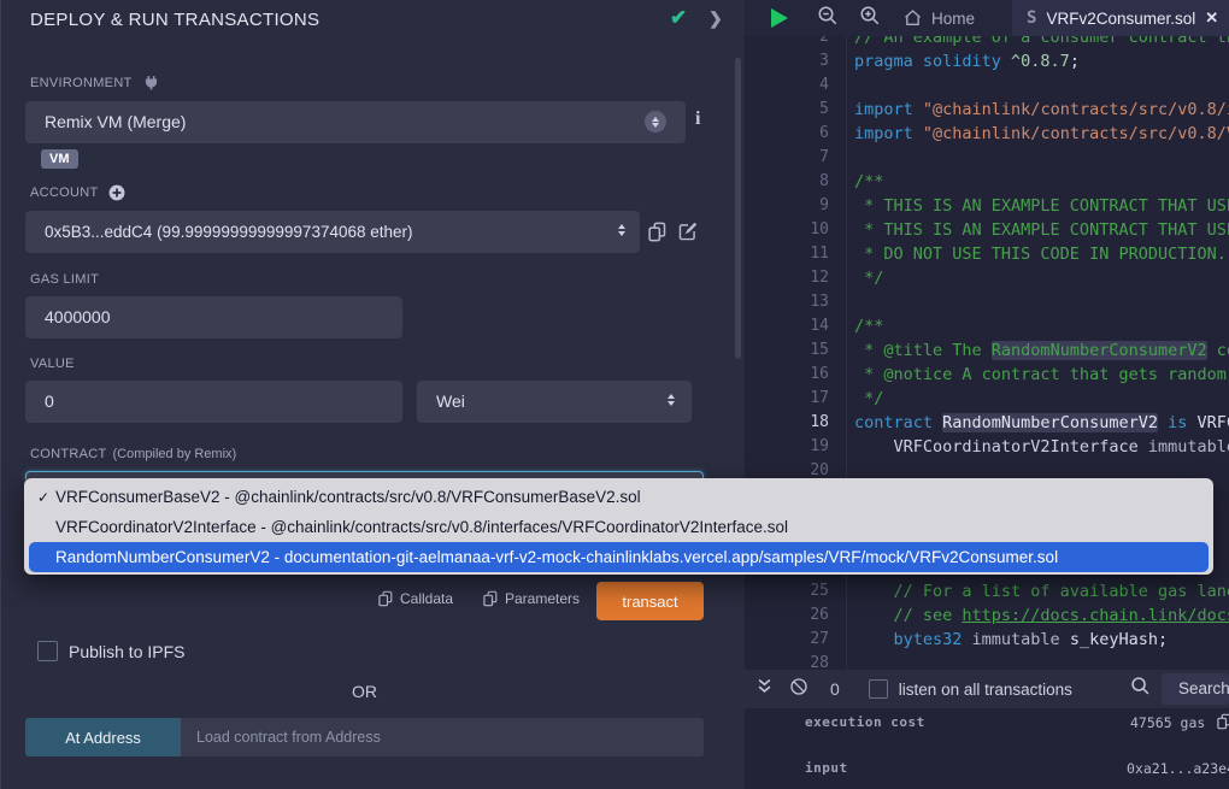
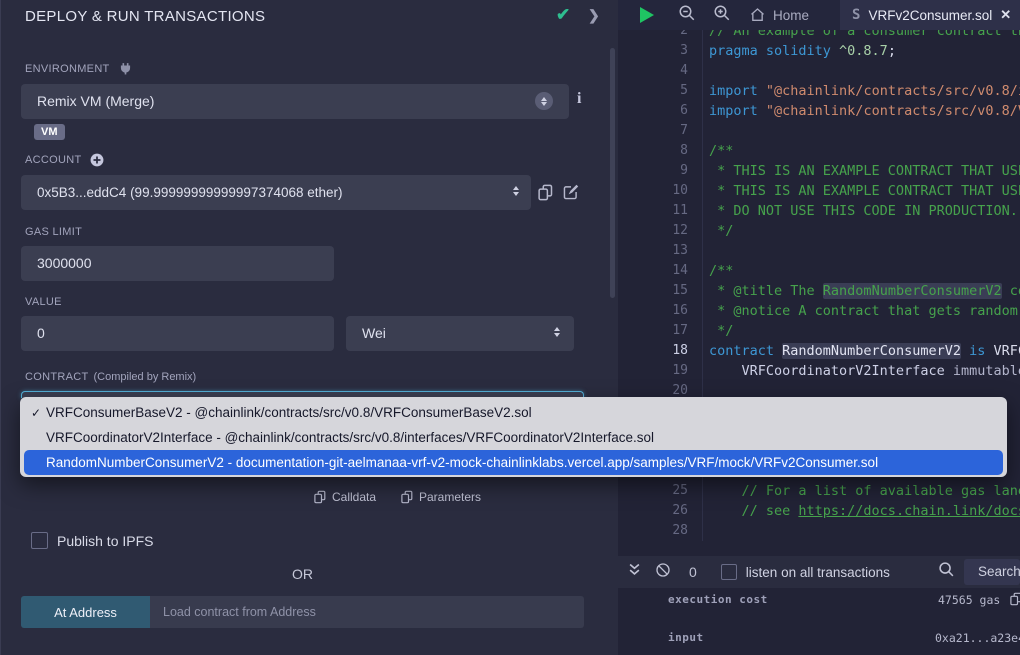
  DEPLOY & RUN TRANSACTIONS
  ✔
  ❯
  ENVIRONMENT
  Remix VM (Merge)
  i
  VM
  ACCOUNT
  0x5B3...eddC4 (99.99999999999997374068 ether)
  GAS LIMIT
- 4000000
+ 3000000
  VALUE
  0
  Wei
  CONTRACT
  (Compiled by Remix)
  Calldata
  Parameters
- transact
  Publish to IPFS
  OR
  At Address
  Load contract from Address
  2
  // An example of a consumer contract t
  3
  pragma solidity ^0.8.7;
  4
  5
  import "@chainlink/contracts/src/v0.8/
  6
  import "@chainlink/contracts/src/v0.8/
  7
  8
  /**
  9
  * THIS IS AN EXAMPLE CONTRACT THAT US
  10
  * THIS IS AN EXAMPLE CONTRACT THAT US
  11
  * DO NOT USE THIS CODE IN PRODUCTION.
  12
  */
  13
  14
  /**
  15
  * @title The RandomNumberConsumerV2 c
  16
  * @notice A contract that gets random
  17
  */
  18
  contract RandomNumberConsumerV2 is VRF
  19
  VRFCoordinatorV2Interface immutabl
  20
  25
  // For a list of available gas lan
  26
  // see https://docs.chain.link/doc
- 27
- bytes32 immutable s_keyHash;
  28
  Home
  S
  VRFv2Consumer.sol
  ✕
  0
  listen on all transactions
  Search
  execution cost
  47565 gas
  input
  0xa21...a23e
  ✓
  VRFConsumerBaseV2 - @chainlink/contracts/src/v0.8/VRFConsumerBaseV2.sol
  VRFCoordinatorV2Interface - @chainlink/contracts/src/v0.8/interfaces/VRFCoordinatorV2Interface.sol
  RandomNumberConsumerV2 - documentation-git-aelmanaa-vrf-v2-mock-chainlinklabs.vercel.app/samples/VRF/mock/VRFv2Consumer.sol
